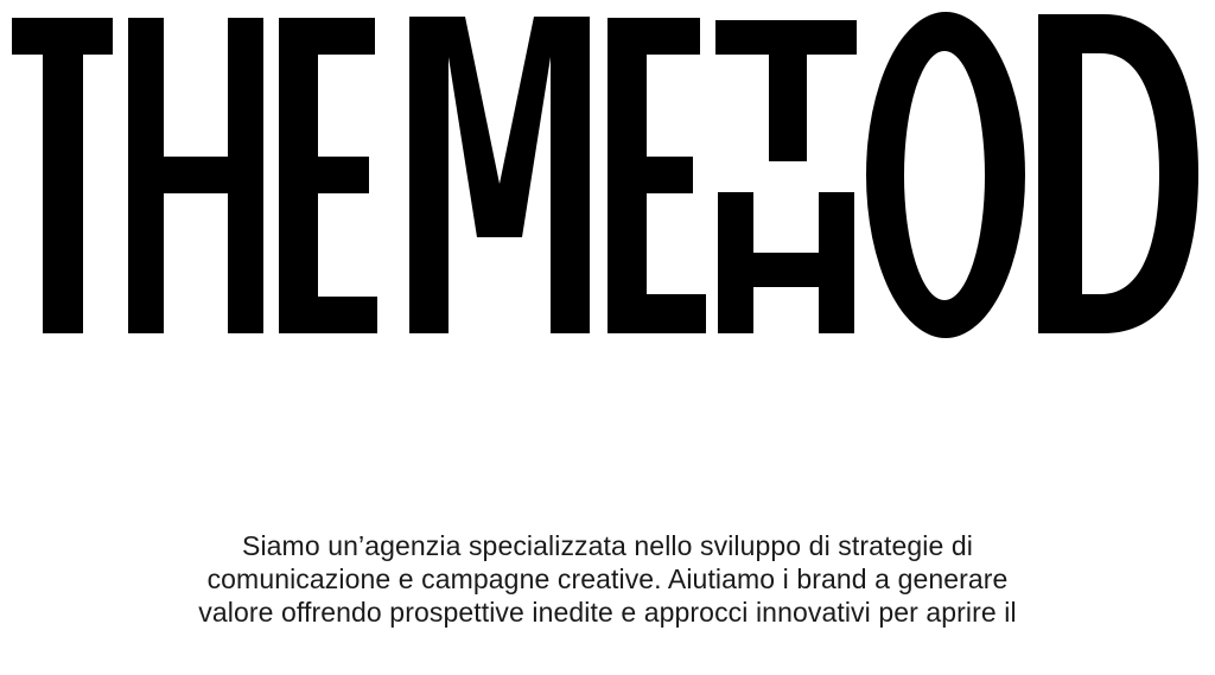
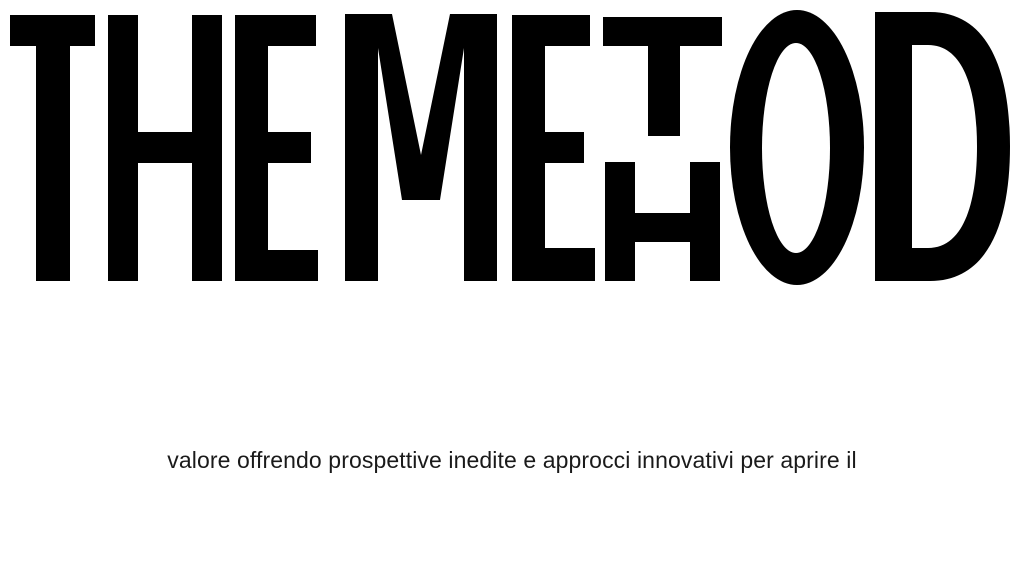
- Siamo un’agenzia specializzata nello sviluppo di strategie di
- comunicazione e campagne creative. Aiutiamo i brand a generare
  valore offrendo prospettive inedite e approcci innovativi per aprire il
